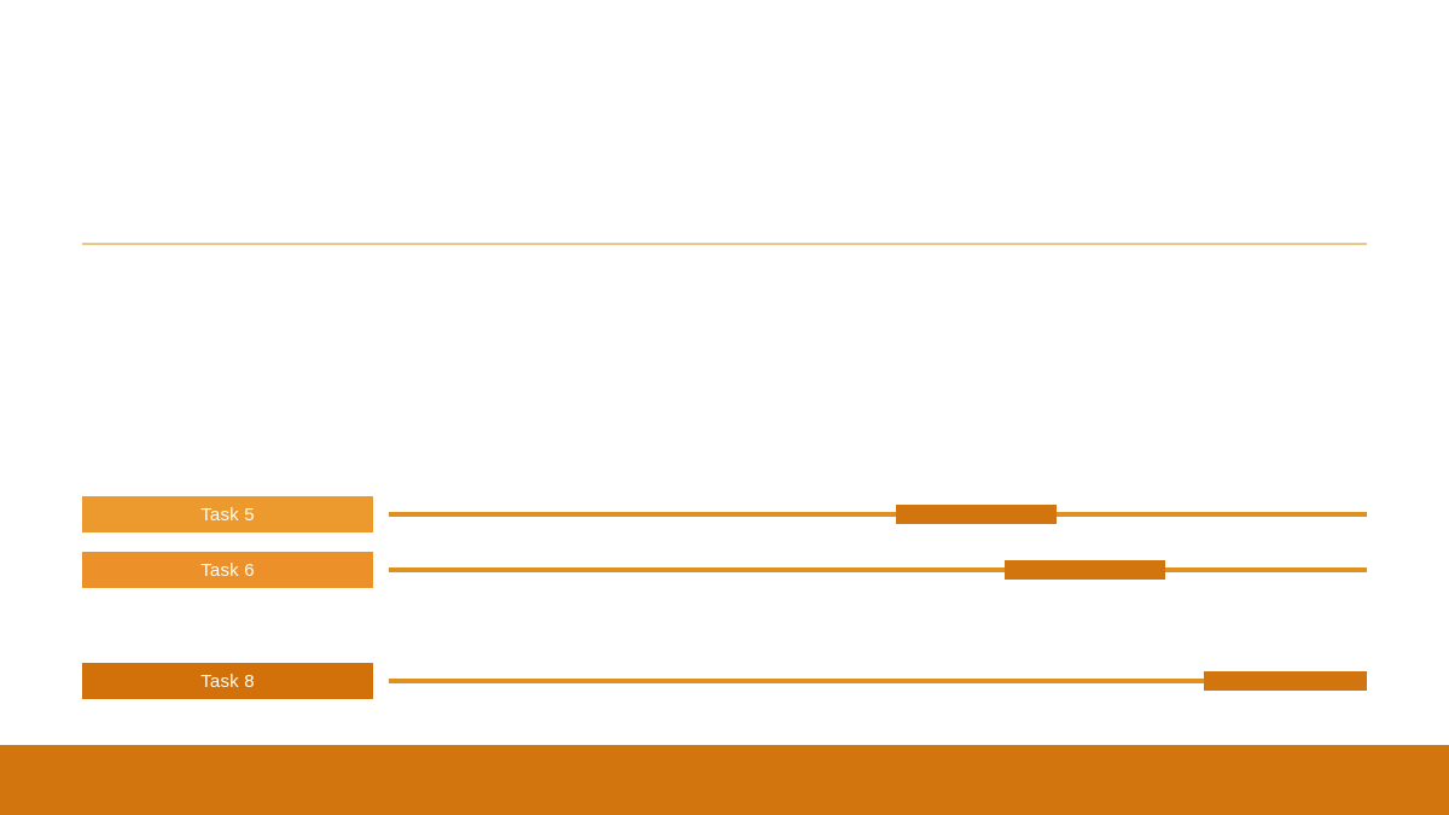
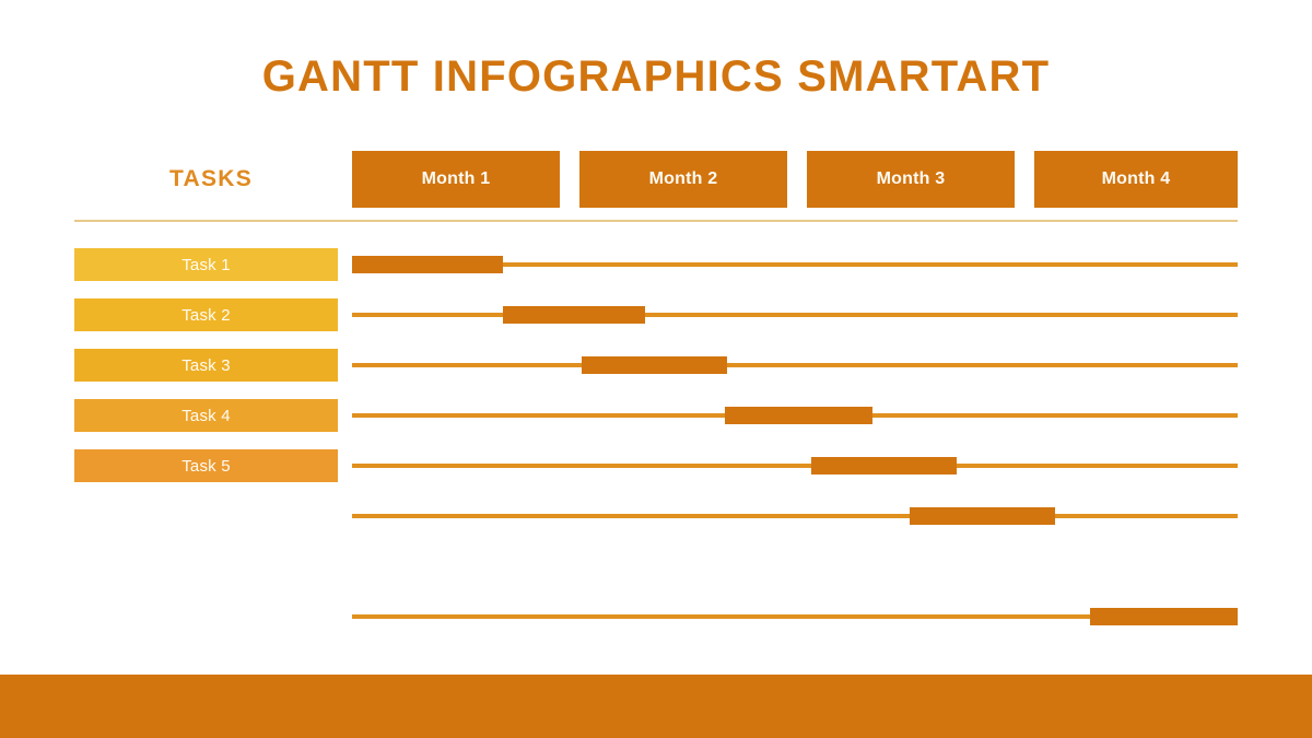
+ GANTT INFOGRAPHICS SMARTART
+ TASKS
+ Month 1
+ Month 2
+ Month 3
+ Month 4
+ Task 1
+ Task 2
+ Task 3
+ Task 4
  Task 5
- Task 6
- Task 8
